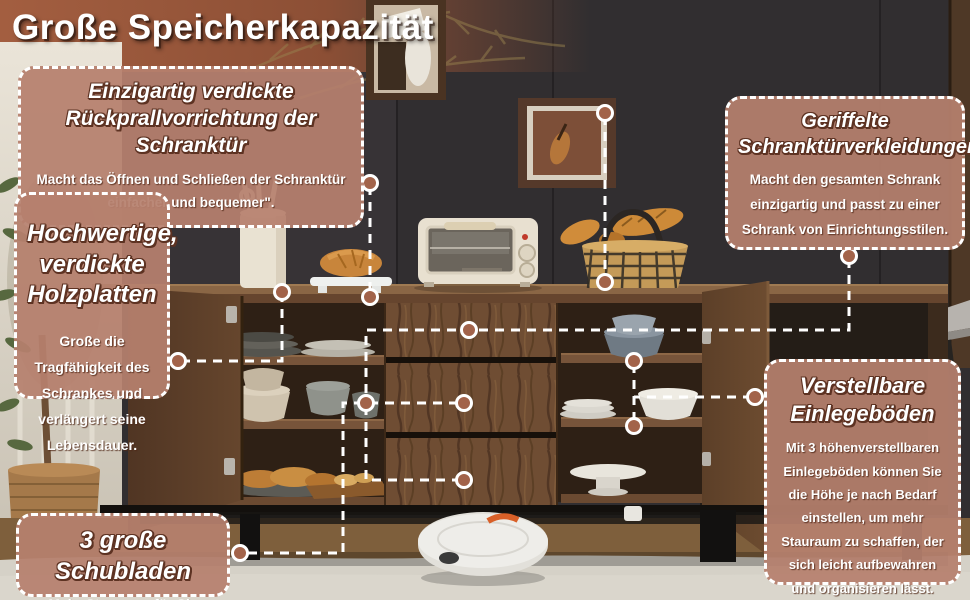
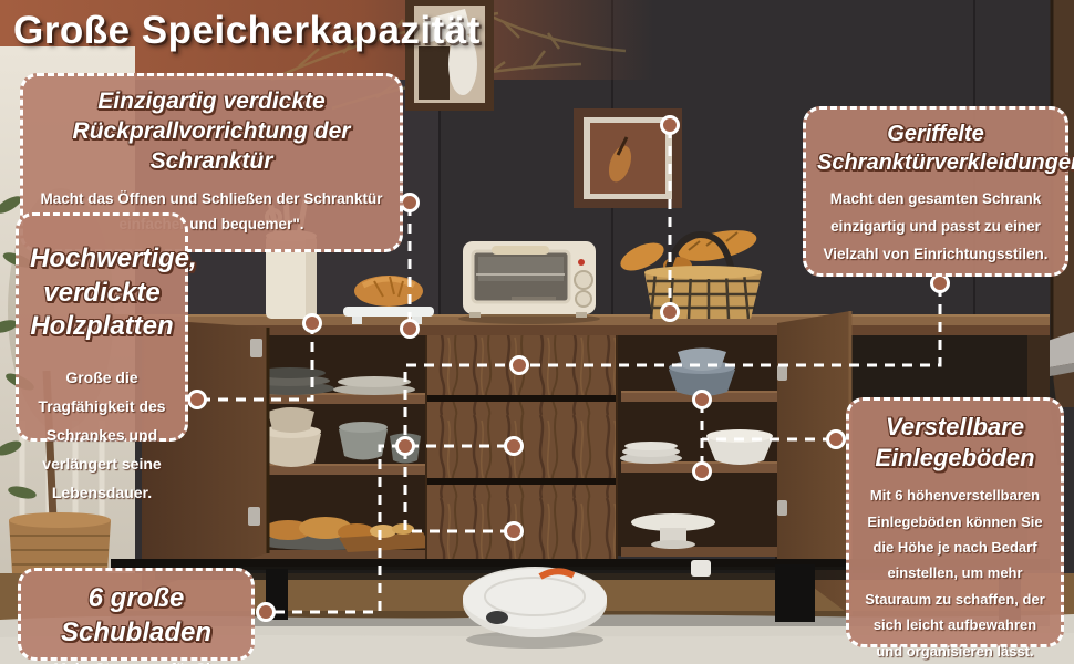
  Große Speicherkapazität
  Einzigartig verdickte Rückprallvorrichtung der Schranktür
  Macht das Öffnen und Schließen der Schranktür und bequemer".
  Hochwertige, verdickte Holzplatten
  Große die Tragfähigkeit des Schrankes und verlängert seine Lebensdauer.
- 3 große Schubladen
+ 6 große Schubladen
  Geriffelte Schranktürverkleidunge
- Macht den gesamten Schrank einzigartig und passt zu einer Schrank von Einrichtungsstilen.
+ Macht den gesamten Schrank einzigartig und passt zu einer Vielzahl von Einrichtungsstilen.
  Verstellbare Einlegeböden
- Mit 3 höhenverstellbaren Einlegeböden können Sie die Höhe je nach Bedarf einstellen, um mehr Stauraum zu schaffen, der sich leicht aufbewahren und organisieren lässt.
+ Mit 6 höhenverstellbaren Einlegeböden können Sie die Höhe je nach Bedarf einstellen, um mehr Stauraum zu schaffen, der sich leicht aufbewahren und organisieren lässt.
